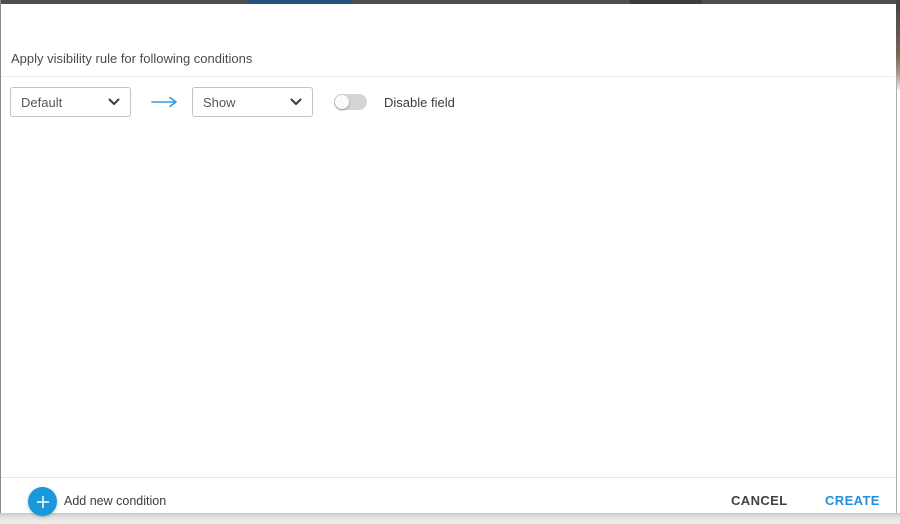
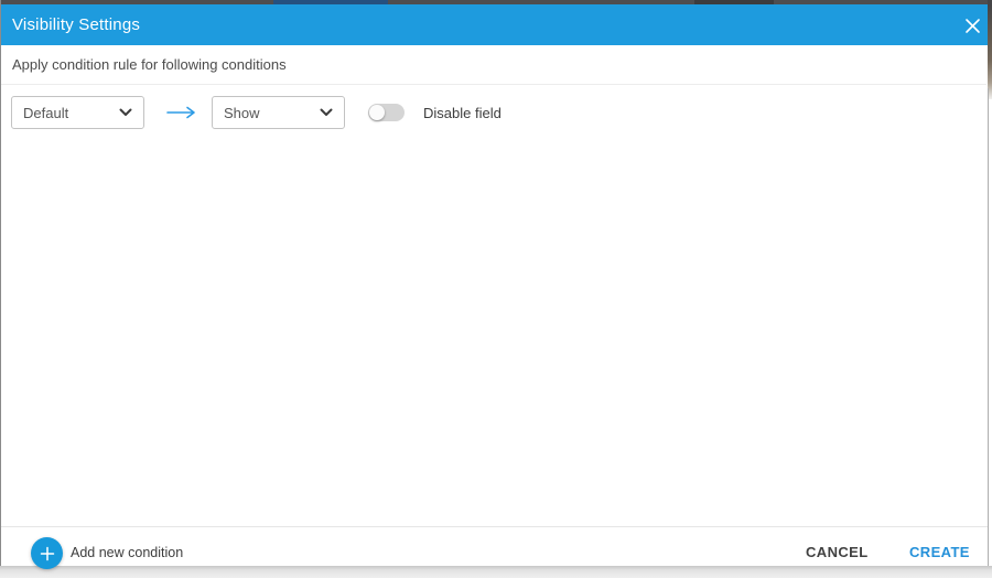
+ Visibility Settings
- Apply visibility rule for following conditions
+ Apply condition rule for following conditions
  Default
  Show
  Disable field
  Add new condition
  CANCEL
  CREATE
